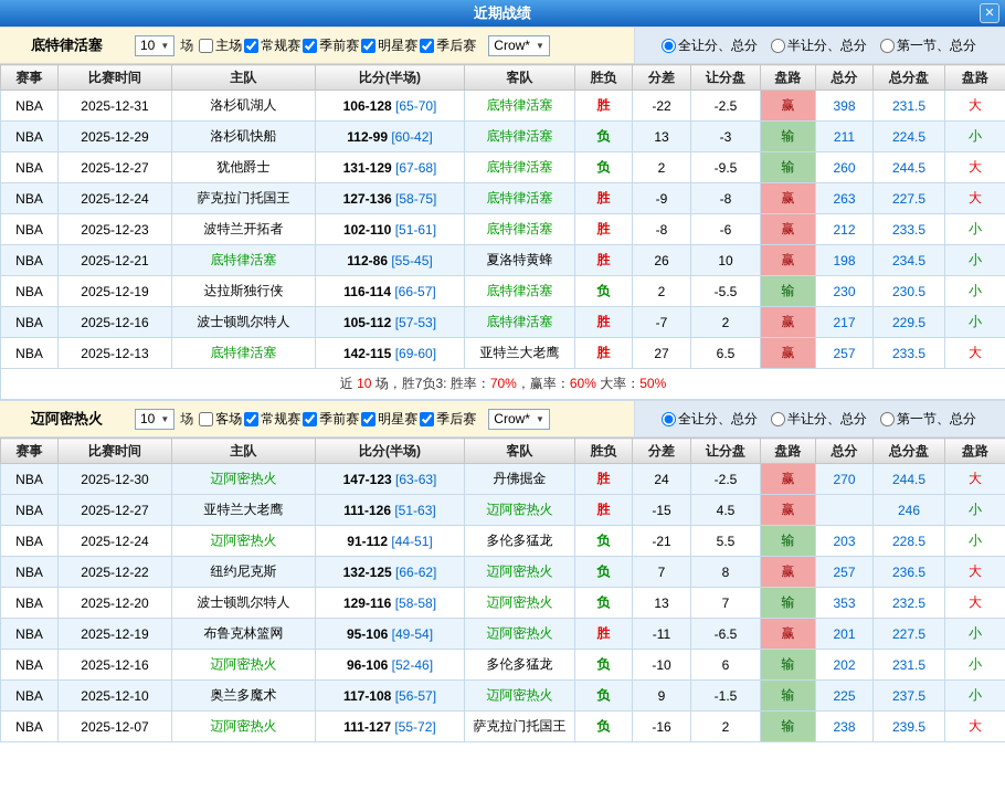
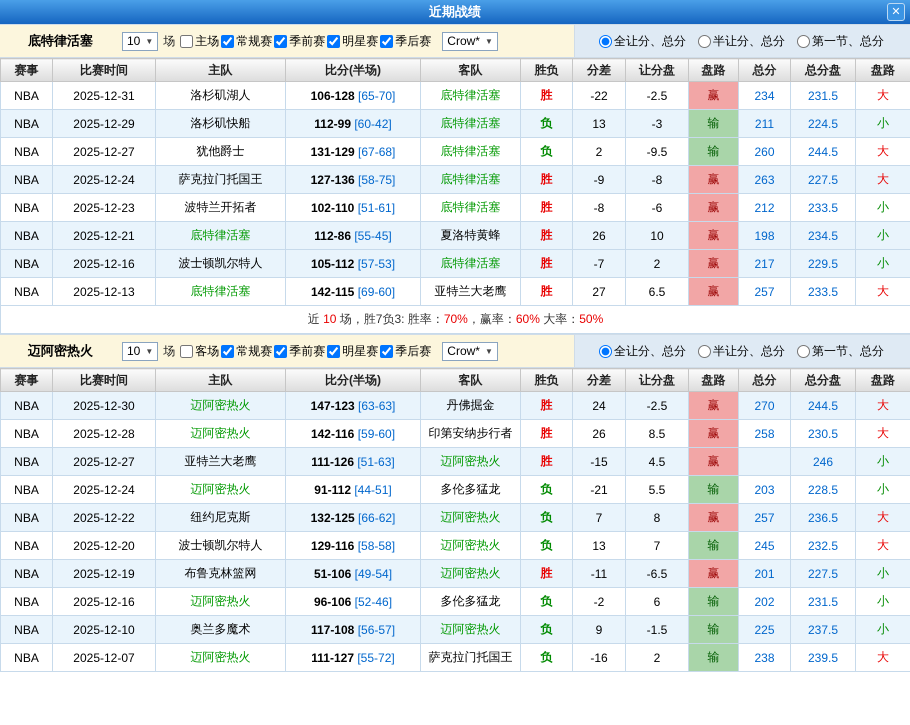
  近期战绩
  ✕
  底特律活塞
  10
  ▼
  场
  主场
  常规赛
  季前赛
  明星赛
  季后赛
  Crow*
  ▼
  全让分、总分
  半让分、总分
  第一节、总分
  赛事	比赛时间	主队	比分(半场)	客队	胜负	分差	让分盘	盘路	总分	总分盘	盘路
- NBA	2025-12-31	洛杉矶湖人	106-128 [65-70]	底特律活塞	胜	-22	-2.5	赢	398	231.5	大
+ NBA	2025-12-31	洛杉矶湖人	106-128 [65-70]	底特律活塞	胜	-22	-2.5	赢	234	231.5	大
  NBA	2025-12-29	洛杉矶快船	112-99 [60-42]	底特律活塞	负	13	-3	输	211	224.5	小
  NBA	2025-12-27	犹他爵士	131-129 [67-68]	底特律活塞	负	2	-9.5	输	260	244.5	大
  NBA	2025-12-24	萨克拉门托国王	127-136 [58-75]	底特律活塞	胜	-9	-8	赢	263	227.5	大
  NBA	2025-12-23	波特兰开拓者	102-110 [51-61]	底特律活塞	胜	-8	-6	赢	212	233.5	小
  NBA	2025-12-21	底特律活塞	112-86 [55-45]	夏洛特黄蜂	胜	26	10	赢	198	234.5	小
- NBA	2025-12-19	达拉斯独行侠	116-114 [66-57]	底特律活塞	负	2	-5.5	输	230	230.5	小
  NBA	2025-12-16	波士顿凯尔特人	105-112 [57-53]	底特律活塞	胜	-7	2	赢	217	229.5	小
  NBA	2025-12-13	底特律活塞	142-115 [69-60]	亚特兰大老鹰	胜	27	6.5	赢	257	233.5	大
  近 10 场，胜7负3: 胜率：70%，赢率：60% 大率：50%
  迈阿密热火
  10
  ▼
  场
  客场
  常规赛
  季前赛
  明星赛
  季后赛
  Crow*
  ▼
  全让分、总分
  半让分、总分
  第一节、总分
  赛事	比赛时间	主队	比分(半场)	客队	胜负	分差	让分盘	盘路	总分	总分盘	盘路
  NBA	2025-12-30	迈阿密热火	147-123 [63-63]	丹佛掘金	胜	24	-2.5	赢	270	244.5	大
+ NBA	2025-12-28	迈阿密热火	142-116 [59-60]	印第安纳步行者	胜	26	8.5	赢	258	230.5	大
  NBA	2025-12-27	亚特兰大老鹰	111-126 [51-63]	迈阿密热火	胜	-15	4.5	赢		246	小
  NBA	2025-12-24	迈阿密热火	91-112 [44-51]	多伦多猛龙	负	-21	5.5	输	203	228.5	小
  NBA	2025-12-22	纽约尼克斯	132-125 [66-62]	迈阿密热火	负	7	8	赢	257	236.5	大
- NBA	2025-12-20	波士顿凯尔特人	129-116 [58-58]	迈阿密热火	负	13	7	输	353	232.5	大
+ NBA	2025-12-20	波士顿凯尔特人	129-116 [58-58]	迈阿密热火	负	13	7	输	245	232.5	大
- NBA	2025-12-19	布鲁克林篮网	95-106 [49-54]	迈阿密热火	胜	-11	-6.5	赢	201	227.5	小
+ NBA	2025-12-19	布鲁克林篮网	51-106 [49-54]	迈阿密热火	胜	-11	-6.5	赢	201	227.5	小
- NBA	2025-12-16	迈阿密热火	96-106 [52-46]	多伦多猛龙	负	-10	6	输	202	231.5	小
+ NBA	2025-12-16	迈阿密热火	96-106 [52-46]	多伦多猛龙	负	-2	6	输	202	231.5	小
  NBA	2025-12-10	奥兰多魔术	117-108 [56-57]	迈阿密热火	负	9	-1.5	输	225	237.5	小
  NBA	2025-12-07	迈阿密热火	111-127 [55-72]	萨克拉门托国王	负	-16	2	输	238	239.5	大
